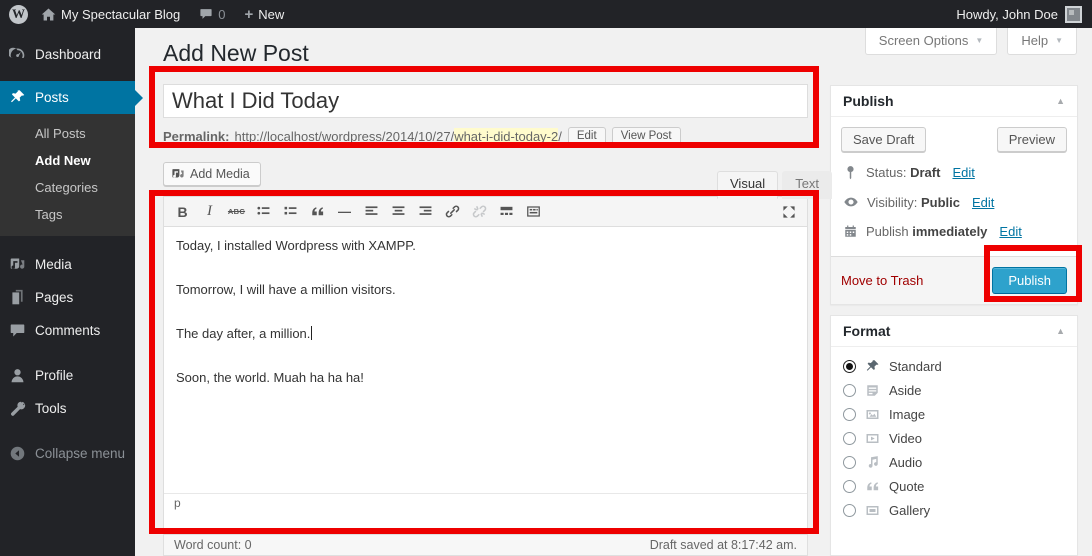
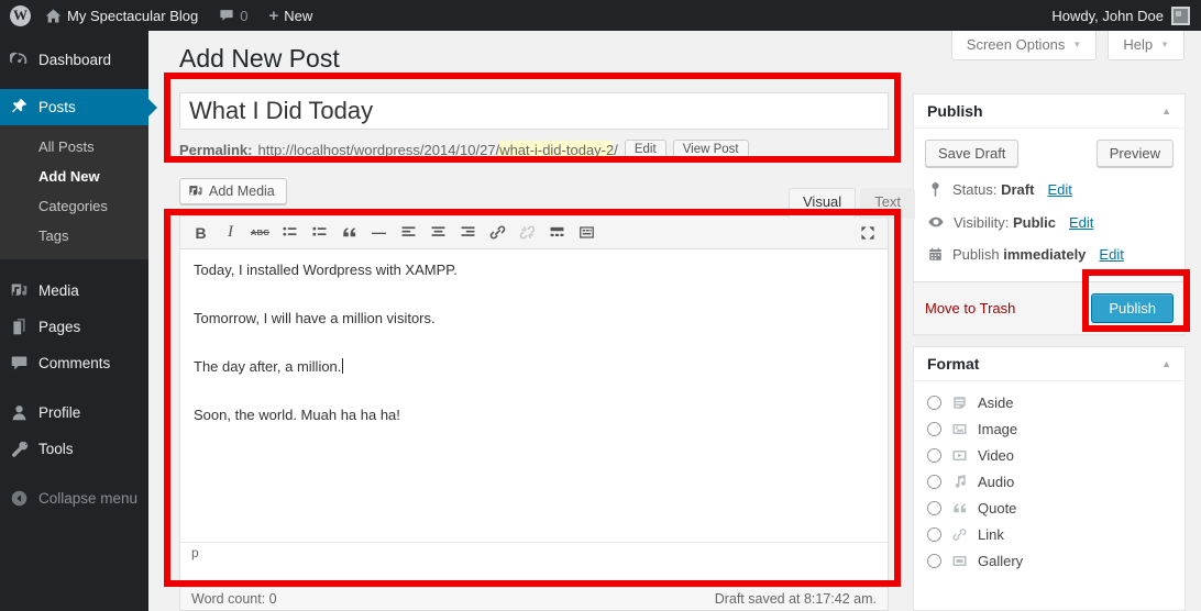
  W
  My Spectacular Blog
  0
  +
  New
  Howdy, John Doe
  Dashboard
  Posts
  All Posts
  Add New
  Categories
  Tags
  Media
  Pages
  Comments
  Profile
  Tools
  Collapse menu
  Screen Options
  ▼
  Help
  ▼
  Add New Post
  What I Did Today
  Permalink:
  http://localhost/wordpress/2014/10/27/
  what-i-did-today-2
  /
  Edit
  View Post
  Add Media
  Visual
  Text
  B
  I
  ABC
  —
  Today, I installed Wordpress with XAMPP.
  Tomorrow, I will have a million visitors.
  The day after, a million.
  Soon, the world. Muah ha ha ha!
  p
  Word count: 0
  Draft saved at 8:17:42 am.
  Publish
  ▲
  Save Draft
  Preview
  Status: Draft
  Edit
  Visibility: Public
  Edit
  Publish immediately
  Edit
  Move to Trash
  Publish
  Format
  ▲
- Standard
  Aside
  Image
  Video
  Audio
  Quote
+ Link
  Gallery
